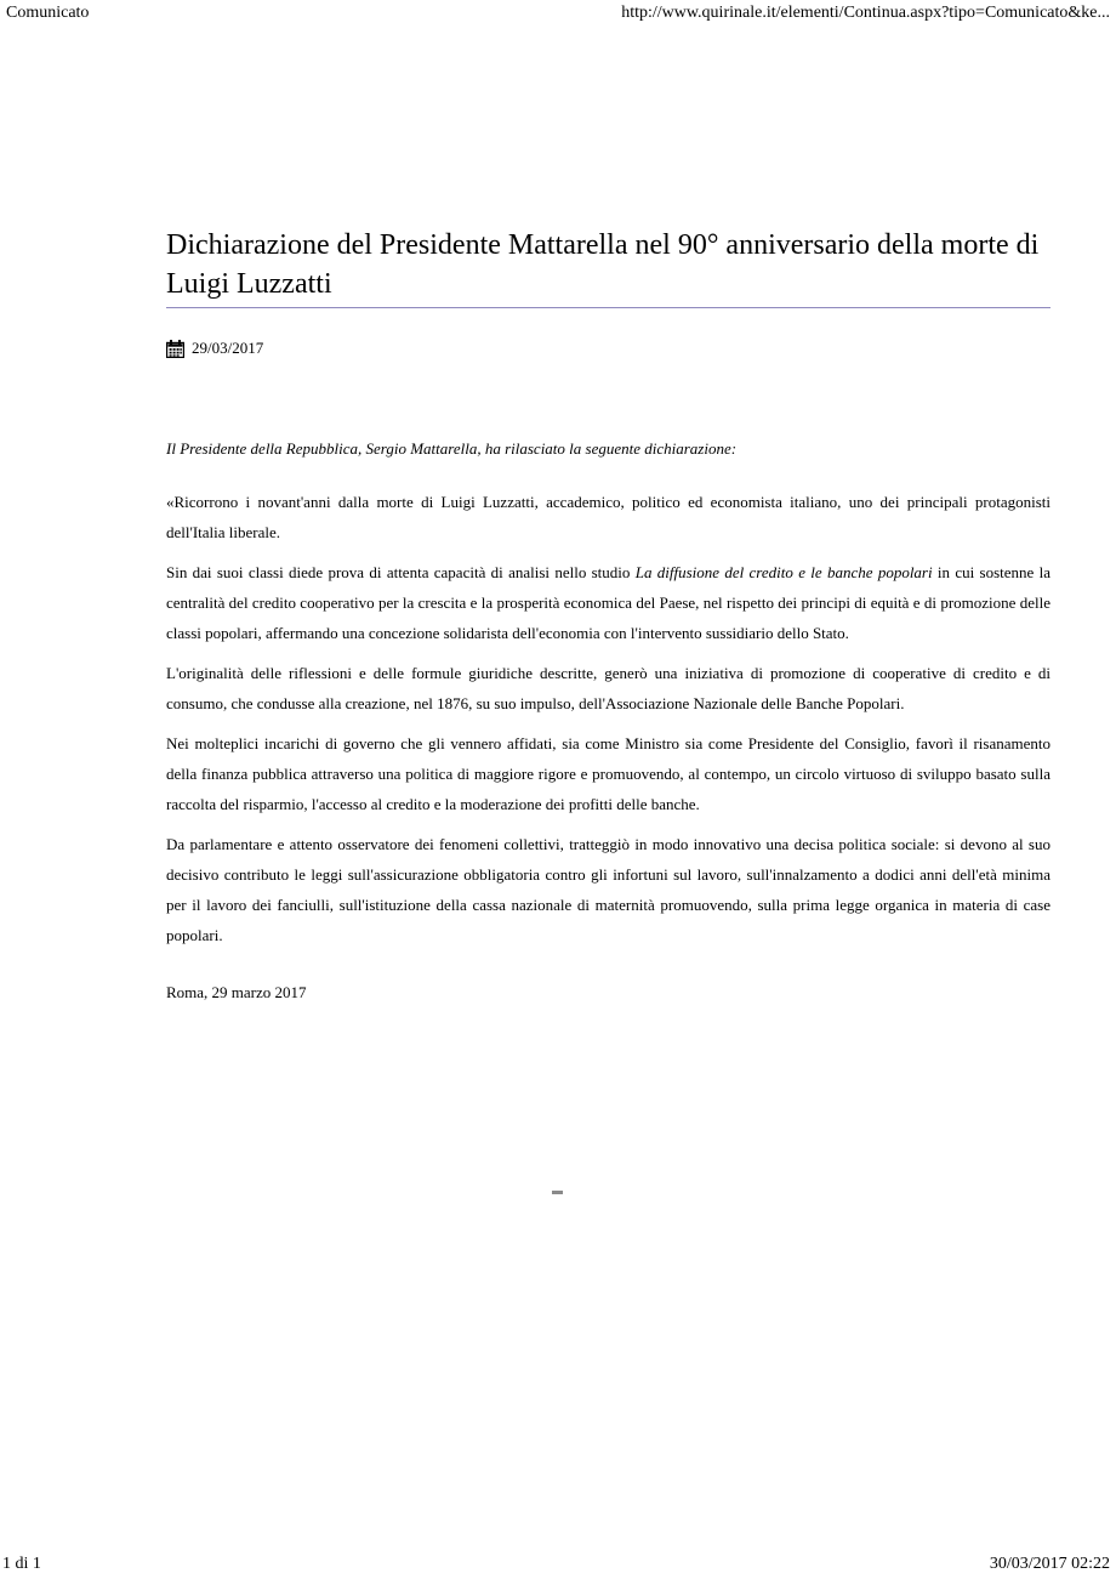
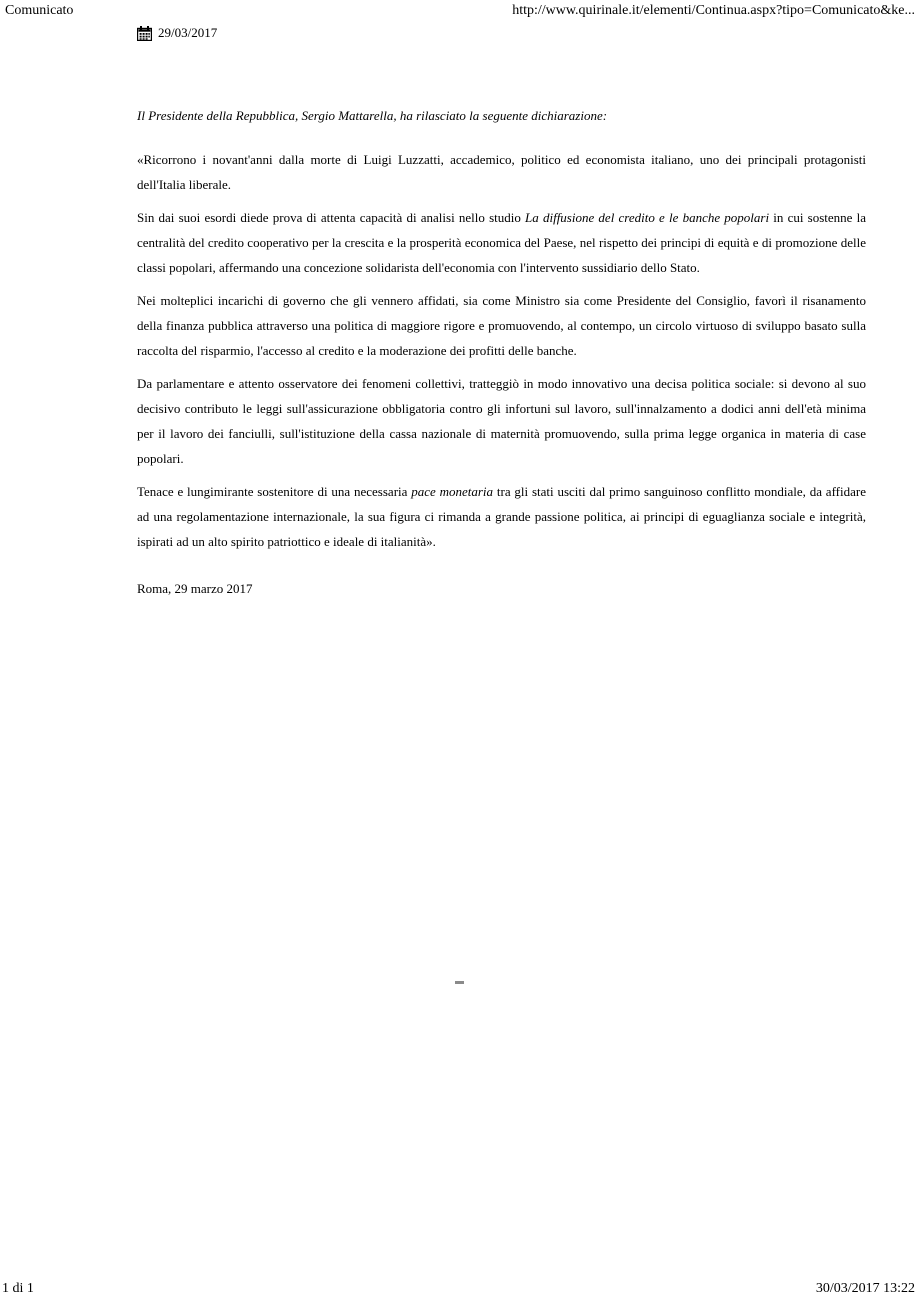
  Comunicato
  http://www.quirinale.it/elementi/Continua.aspx?tipo=Comunicato&ke...
- Dichiarazione del Presidente Mattarella nel 90° anniversario della morte di Luigi Luzzatti
  29/03/2017
  Il Presidente della Repubblica, Sergio Mattarella, ha rilasciato la seguente dichiarazione:
  «Ricorrono i novant'anni dalla morte di Luigi Luzzatti, accademico, politico ed economista italiano, uno dei principali protagonisti dell'Italia liberale.
- Sin dai suoi classi diede prova di attenta capacità di analisi nello studio La diffusione del credito e le banche popolari in cui sostenne la centralità del credito cooperativo per la crescita e la prosperità economica del Paese, nel rispetto dei principi di equità e di promozione delle classi popolari, affermando una concezione solidarista dell'economia con l'intervento sussidiario dello Stato.
+ Sin dai suoi esordi diede prova di attenta capacità di analisi nello studio La diffusione del credito e le banche popolari in cui sostenne la centralità del credito cooperativo per la crescita e la prosperità economica del Paese, nel rispetto dei principi di equità e di promozione delle classi popolari, affermando una concezione solidarista dell'economia con l'intervento sussidiario dello Stato.
- L'originalità delle riflessioni e delle formule giuridiche descritte, generò una iniziativa di promozione di cooperative di credito e di consumo, che condusse alla creazione, nel 1876, su suo impulso, dell'Associazione Nazionale delle Banche Popolari.
  Nei molteplici incarichi di governo che gli vennero affidati, sia come Ministro sia come Presidente del Consiglio, favorì il risanamento della finanza pubblica attraverso una politica di maggiore rigore e promuovendo, al contempo, un circolo virtuoso di sviluppo basato sulla raccolta del risparmio, l'accesso al credito e la moderazione dei profitti delle banche.
  Da parlamentare e attento osservatore dei fenomeni collettivi, tratteggiò in modo innovativo una decisa politica sociale: si devono al suo decisivo contributo le leggi sull'assicurazione obbligatoria contro gli infortuni sul lavoro, sull'innalzamento a dodici anni dell'età minima per il lavoro dei fanciulli, sull'istituzione della cassa nazionale di maternità promuovendo, sulla prima legge organica in materia di case popolari.
+ Tenace e lungimirante sostenitore di una necessaria pace monetaria tra gli stati usciti dal primo sanguinoso conflitto mondiale, da affidare ad una regolamentazione internazionale, la sua figura ci rimanda a grande passione politica, ai principi di eguaglianza sociale e integrità, ispirati ad un alto spirito patriottico e ideale di italianità».
  Roma, 29 marzo 2017
  1 di 1
- 30/03/2017 02:22
+ 30/03/2017 13:22
